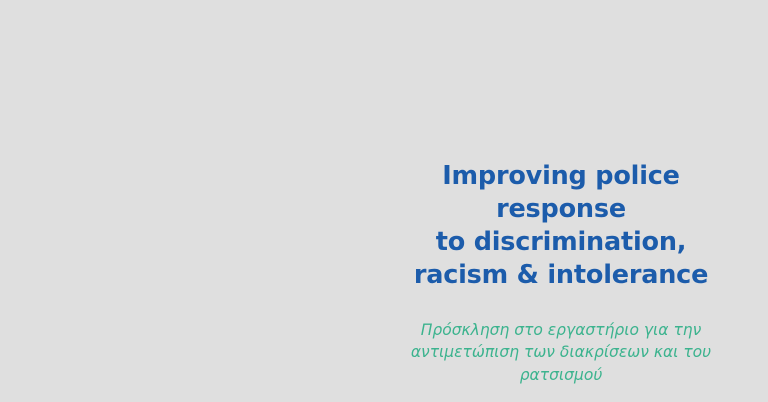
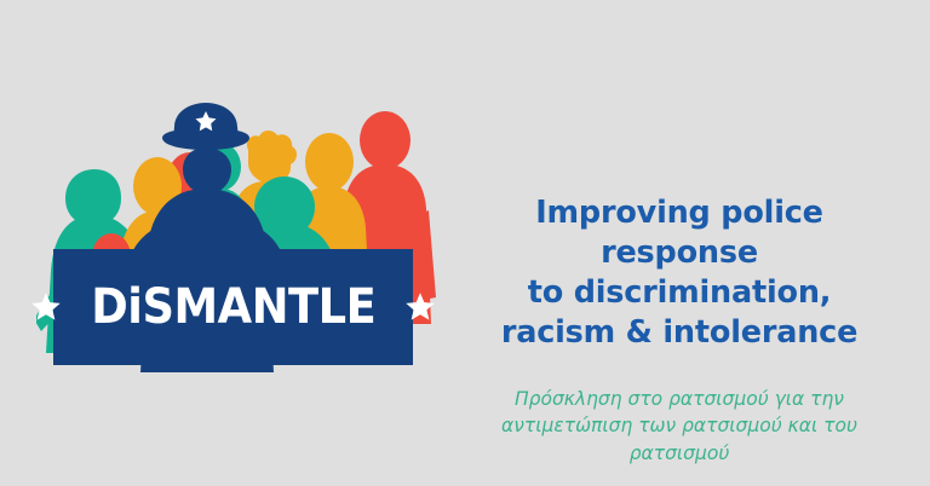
+ DiSMANTLE
  Improving police response
  to discrimination,
  racism & intolerance
- Πρόσκληση στο εργαστήριο για την
+ Πρόσκληση στο ρατσισμού για την
- αντιμετώπιση των διακρίσεων και του ρατσισμού
+ αντιμετώπιση των ρατσισμού και του ρατσισμού
